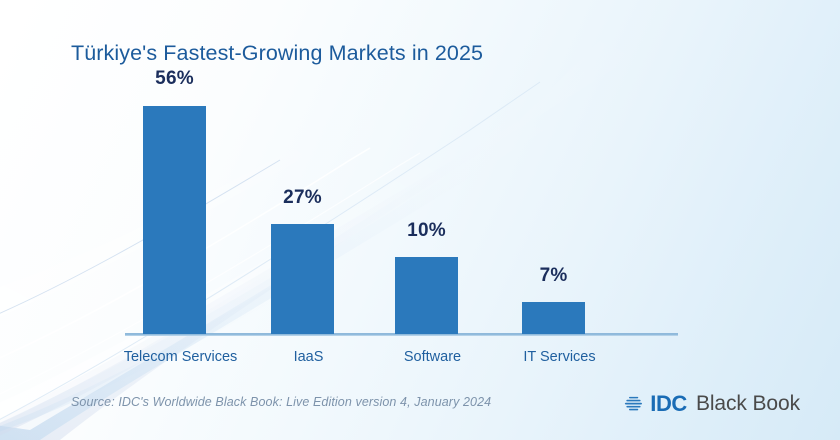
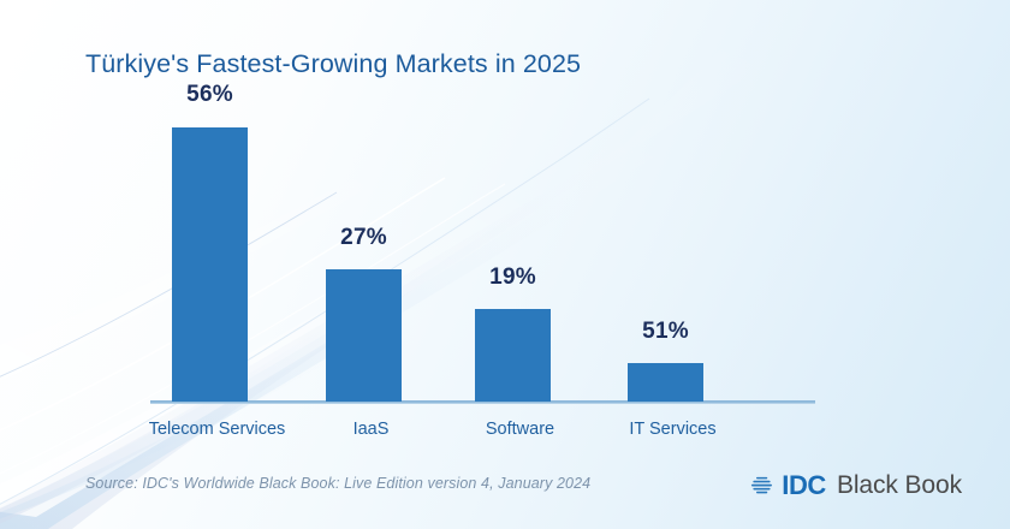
  Türkiye's Fastest-Growing Markets in 2025
  56%
  27%
- 10%
+ 19%
- 7%
+ 51%
  Telecom Services
  IaaS
  Software
  IT Services
  Source: IDC's Worldwide Black Book: Live Edition version 4, January 2024
  IDC
  Black Book
